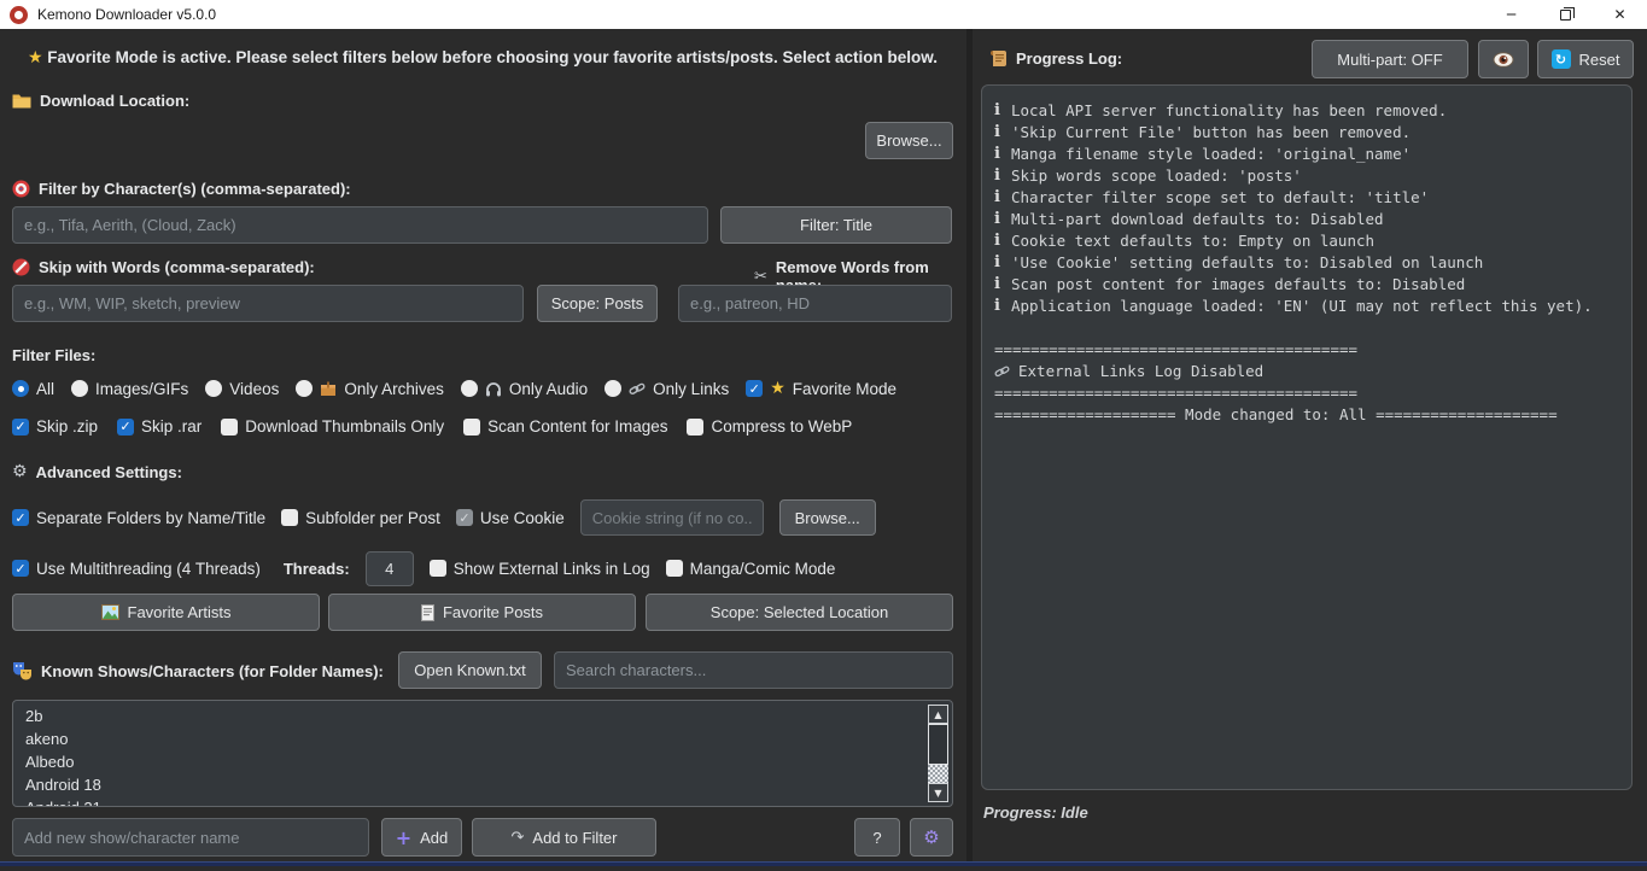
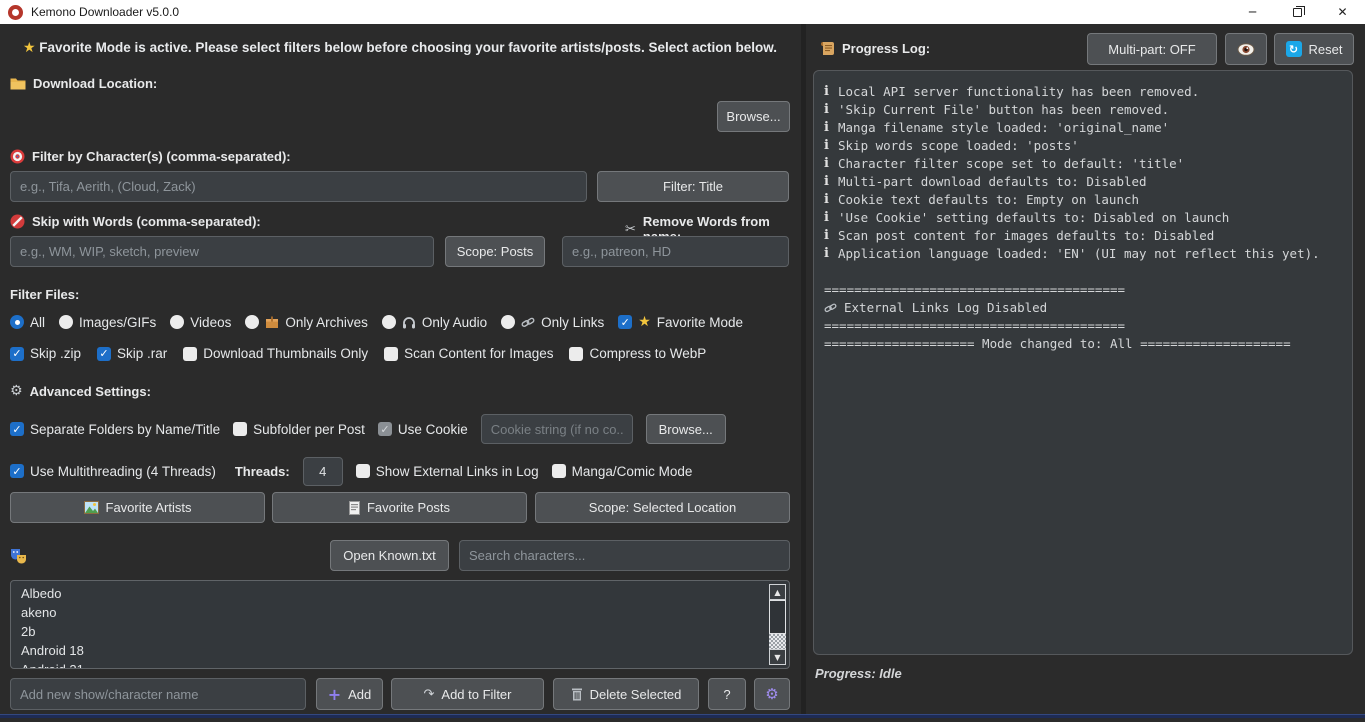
  Kemono Downloader v5.0.0
  ─
  ✕
  ★ Favorite Mode is active. Please select filters below before choosing your favorite artists/posts. Select action below.
  Download Location:
  Browse...
  Filter by Character(s) (comma-separated):
  e.g., Tifa, Aerith, (Cloud, Zack)
  Filter: Title
  Skip with Words (comma-separated):
  ✂
  Remove Words from
  e.g., WM, WIP, sketch, preview
  Scope: Posts
  e.g., patreon, HD
  Filter Files:
  All
  Images/GIFs
  Videos
  Only Archives
  Only Audio
  Only Links
  ★
  Favorite Mode
  Skip .zip
  Skip .rar
  Download Thumbnails Only
  Scan Content for Images
  Compress to WebP
  ⚙
  Advanced Settings:
  Separate Folders by Name/Title
  Subfolder per Post
  Use Cookie
  Cookie string (if no co..
  Browse...
  Use Multithreading (4 Threads)
  Threads:
  4
  Show External Links in Log
  Manga/Comic Mode
  Favorite Artists
  Favorite Posts
  Scope: Selected Location
- Known Shows/Characters (for Folder Names):
  Open Known.txt
  Search characters...
- 2b
+ Albedo
  akeno
- Albedo
+ 2b
  Android 18
  ▲
  ▼
  Add new show/character name
  +
  Add
  ↷
  Add to Filter
+ Delete Selected
  ?
  ⚙
  Progress Log:
  Multi-part: OFF
  ↻
  Reset
  i
  Local API server functionality has been removed.
  i
  'Skip Current File' button has been removed.
  i
  Manga filename style loaded: 'original_name'
  i
  Skip words scope loaded: 'posts'
  i
  Character filter scope set to default: 'title'
  i
  Multi-part download defaults to: Disabled
  i
  Cookie text defaults to: Empty on launch
  i
  'Use Cookie' setting defaults to: Disabled on launch
  i
  Scan post content for images defaults to: Disabled
  i
  Application language loaded: 'EN' (UI may not reflect this yet).
  ========================================
  External Links Log Disabled
  ========================================
  ==================== Mode changed to: All ====================
  Progress: Idle
